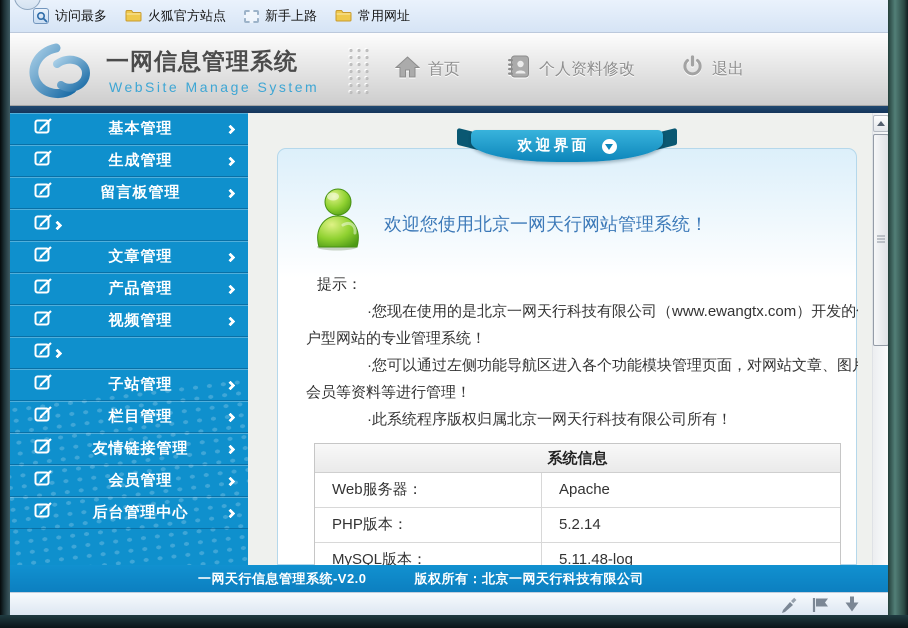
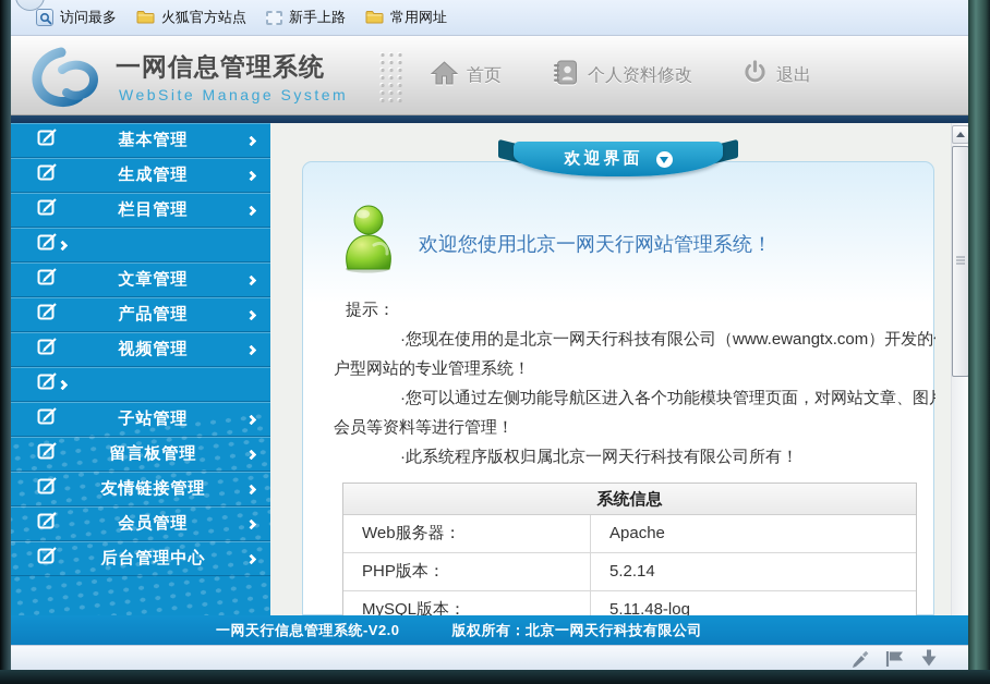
  访问最多
  火狐官方站点
  新手上路
  常用网址
  一网信息管理系统
  WebSite Manage System
  首页
  个人资料修改
  退出
  基本管理
  生成管理
- 留言板管理
+ 栏目管理
  文章管理
  产品管理
  视频管理
  子站管理
- 栏目管理
+ 留言板管理
  友情链接管理
  会员管理
  后台管理中心
  欢迎界面
  欢迎您使用北京一网天行网站管理系统！
  提示：
  ·您现在使用的是北京一网天行科技有限公司（www.ewangtx.com）开发的
  户型网站的专业管理系统！
  ·您可以通过左侧功能导航区进入各个功能模块管理页面，对网站文章、图
  会员等资料等进行管理！
  ·此系统程序版权归属北京一网天行科技有限公司所有！
  系统信息
  Web服务器：
  Apache
  PHP版本：
  5.2.14
  MySQL版本：
  5.11.48-log
  一网天行信息管理系统-V2.0
  版权所有：北京一网天行科技有限公司
